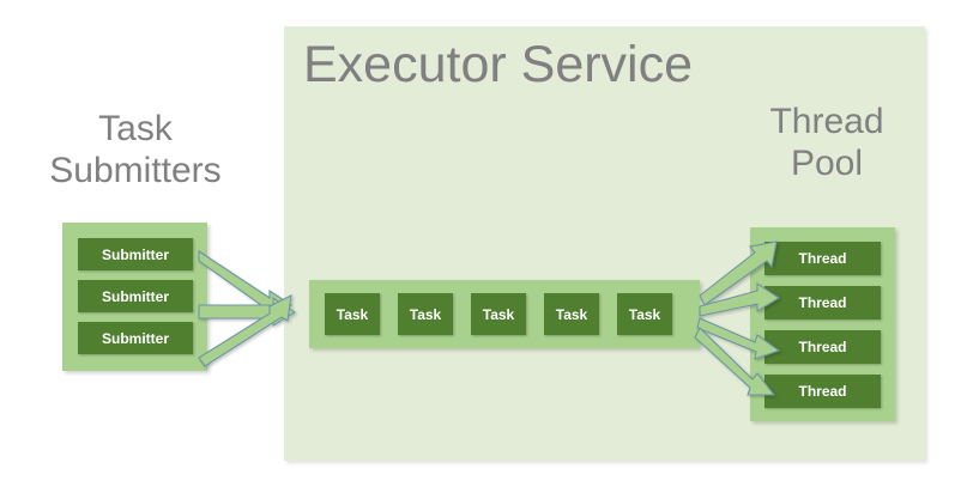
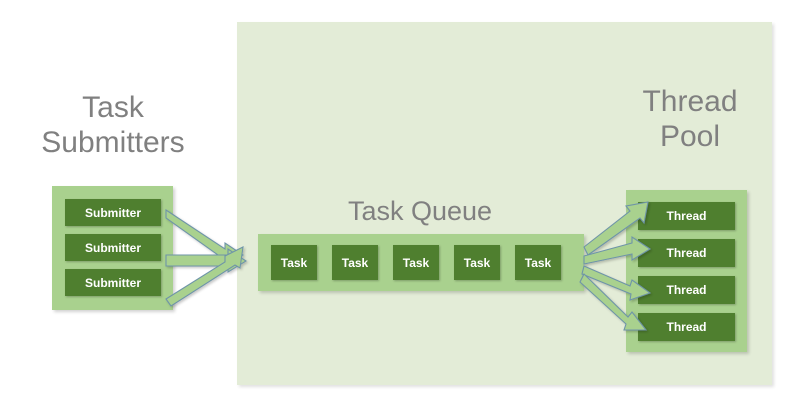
- Executor Service
  Task
  Submitters
  Submitter
  Submitter
  Submitter
+ Task Queue
  Task
  Task
  Task
  Task
  Task
  Thread
  Pool
  Thread
  Thread
  Thread
  Thread
